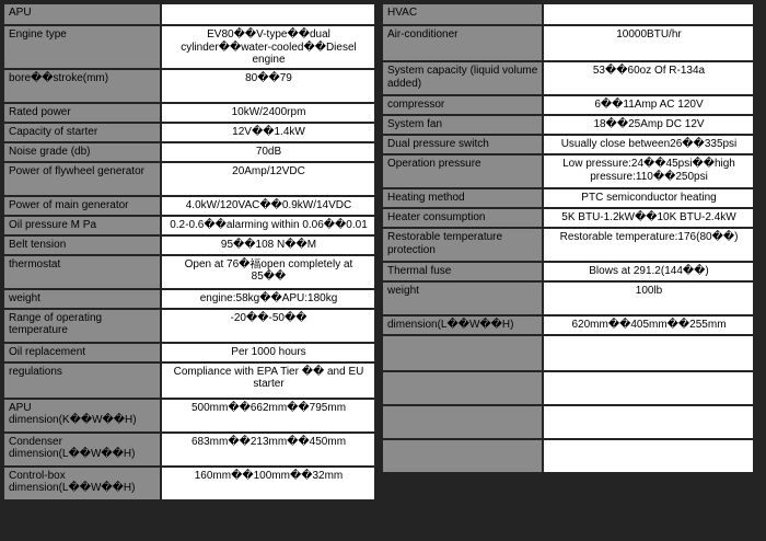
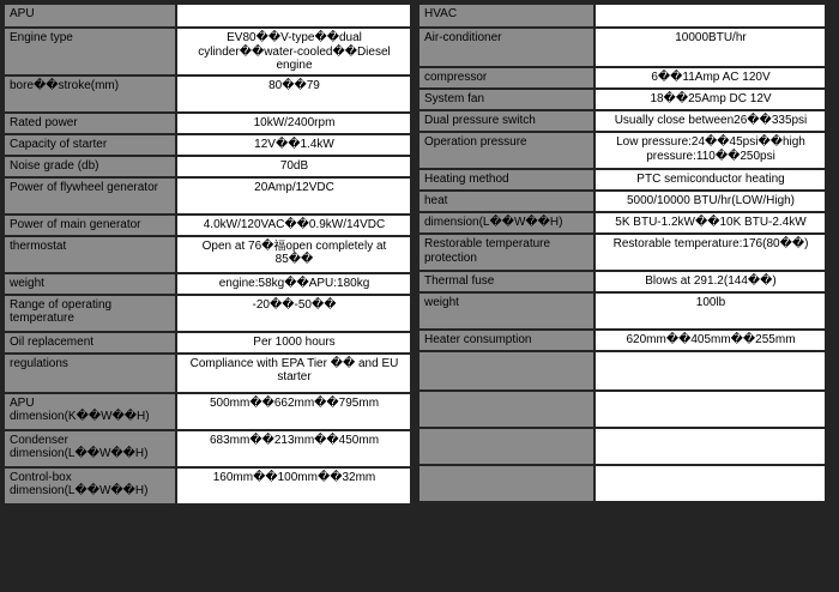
  APU
  Engine type	EV80��V-type��dual cylinder��water-cooled��Diesel engine
  bore��stroke(mm)	80��79
  Rated power	10kW/2400rpm
  Capacity of starter	12V��1.4kW
  Noise grade (db)	70dB
  Power of flywheel generator	20Amp/12VDC
  Power of main generator	4.0kW/120VAC��0.9kW/14VDC
- Oil pressure M Pa	0.2-0.6��alarming within 0.06��0.01
- Belt tension	95��108 N��M
  thermostat	Open at 76�福open completely at 85��
  weight	engine:58kg��APU:180kg
  Range of operating temperature	-20��-50��
  Oil replacement	Per 1000 hours
  regulations	Compliance with EPA Tier �� and EU starter
  APU dimension(K��W��H)	500mm��662mm��795mm
  Condenser dimension(L��W��H)	683mm��213mm��450mm
  Control-box dimension(L��W��H)	160mm��100mm��32mm
  HVAC
  Air-conditioner	10000BTU/hr
- System capacity (liquid volume added)	53��60oz Of R-134a
  compressor	6��11Amp AC 120V
  System fan	18��25Amp DC 12V
  Dual pressure switch	Usually close between26��335psi
  Operation pressure	Low pressure:24��45psi��high pressure:110��250psi
  Heating method	PTC semiconductor heating
+ heat	5000/10000 BTU/hr(LOW/High)
- Heater consumption	5K BTU-1.2kW��10K BTU-2.4kW
+ dimension(L��W��H)	5K BTU-1.2kW��10K BTU-2.4kW
  Restorable temperature protection	Restorable temperature:176(80��)
  Thermal fuse	Blows at 291.2(144��)
  weight	100lb
- dimension(L��W��H)	620mm��405mm��255mm
+ Heater consumption	620mm��405mm��255mm
